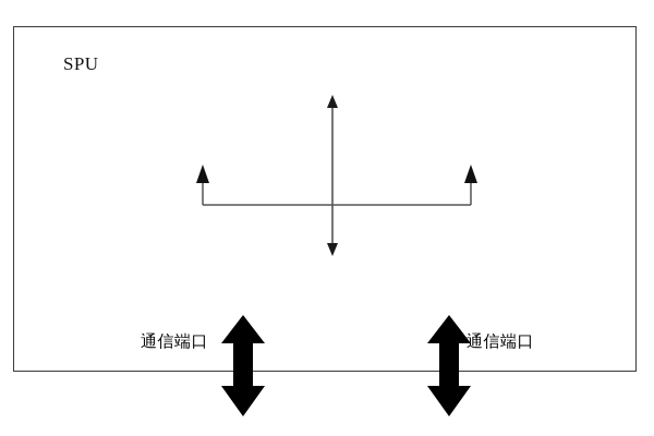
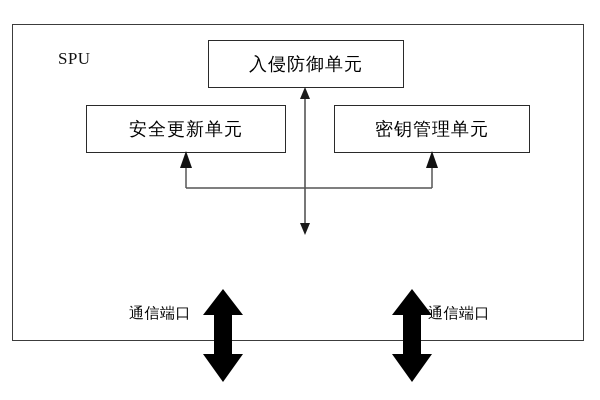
  SPU
+ 入侵防御单元
+ 安全更新单元
+ 密钥管理单元
  通信端口
  通信端口
